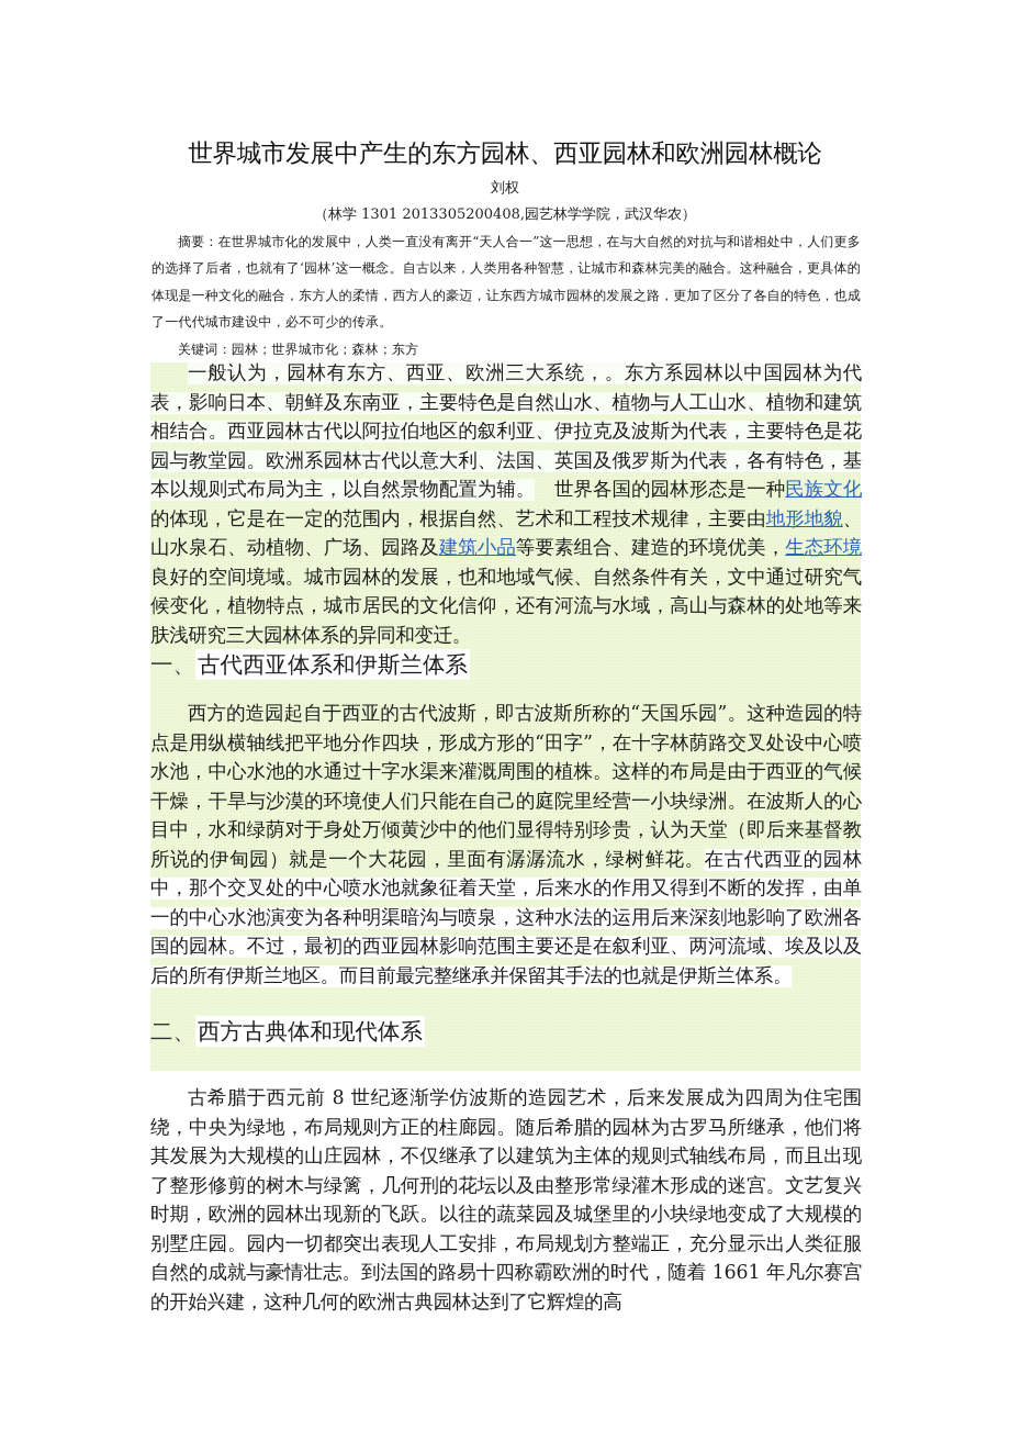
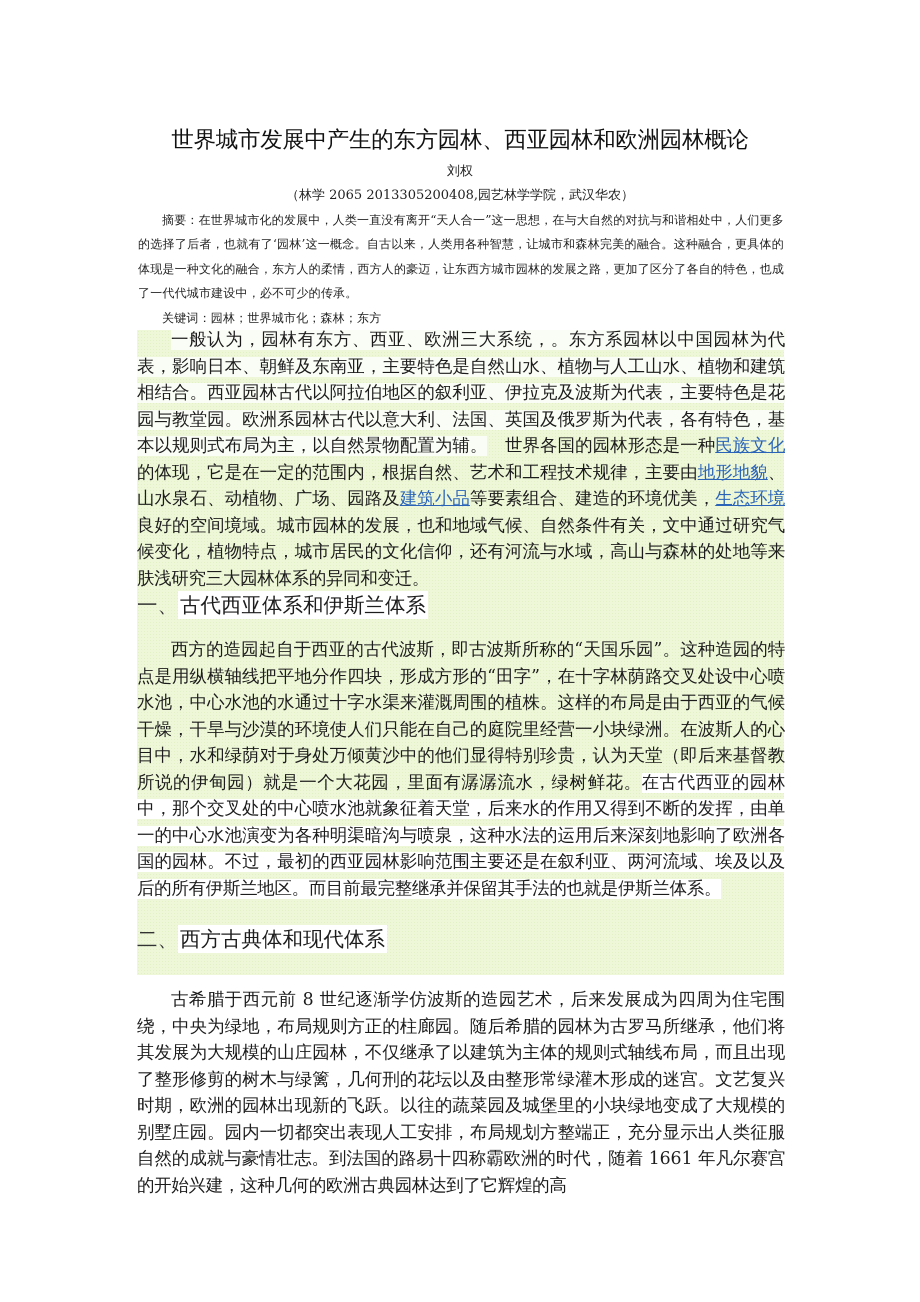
  世界城市发展中产生的东方园林、西亚园林和欧洲园林概论
  刘权
- （林学 1301 2013305200408,园艺林学学院，武汉华农）
+ （林学 2065 2013305200408,园艺林学学院，武汉华农）
  摘要：在世界城市化的发展中，人类一直没有离开“天人合一”这一思想，在与大自然的对抗与和谐相处中，人们更多的选择了后者，也就有了‘园林’这一概念。自古以来，人类用各种智慧，让城市和森林完美的融合。这种融合，更具体的体现是一种文化的融合，东方人的柔情，西方人的豪迈，让东西方城市园林的发展之路，更加了区分了各自的特色，也成了一代代城市建设中，必不可少的传承。
  关键词：园林；世界城市化；森林；东方
  一般认为，园林有东方、西亚、欧洲三大系统，。东方系园林以中国园林为代表，影响日本、朝鲜及东南亚，主要特色是自然山水、植物与人工山水、植物和建筑相结合。西亚园林古代以阿拉伯地区的叙利亚、伊拉克及波斯为代表，主要特色是花园与教堂园。欧洲系园林古代以意大利、法国、英国及俄罗斯为代表，各有特色，基本以规则式布局为主，以自然景物配置为辅。 世界各国的园林形态是一种民族文化的体现，它是在一定的范围内，根据自然、艺术和工程技术规律，主要由地形地貌、山水泉石、动植物、广场、园路及建筑小品等要素组合、建造的环境优美，生态环境良好的空间境域。城市园林的发展，也和地域气候、自然条件有关，文中通过研究气候变化，植物特点，城市居民的文化信仰，还有河流与水域，高山与森林的处地等来肤浅研究三大园林体系的异同和变迁。
  一、古代西亚体系和伊斯兰体系
  西方的造园起自于西亚的古代波斯，即古波斯所称的“天国乐园”。这种造园的特点是用纵横轴线把平地分作四块，形成方形的“田字”，在十字林荫路交叉处设中心喷水池，中心水池的水通过十字水渠来灌溉周围的植株。这样的布局是由于西亚的气候干燥，干旱与沙漠的环境使人们只能在自己的庭院里经营一小块绿洲。在波斯人的心目中，水和绿荫对于身处万倾黄沙中的他们显得特别珍贵，认为天堂（即后来基督教所说的伊甸园）就是一个大花园，里面有潺潺流水，绿树鲜花。在古代西亚的园林中，那个交叉处的中心喷水池就象征着天堂，后来水的作用又得到不断的发挥，由单一的中心水池演变为各种明渠暗沟与喷泉，这种水法的运用后来深刻地影响了欧洲各国的园林。不过，最初的西亚园林影响范围主要还是在叙利亚、两河流域、埃及以及后的所有伊斯兰地区。而目前最完整继承并保留其手法的也就是伊斯兰体系。
  二、西方古典体和现代体系
  古希腊于西元前 8 世纪逐渐学仿波斯的造园艺术，后来发展成为四周为住宅围绕，中央为绿地，布局规则方正的柱廊园。随后希腊的园林为古罗马所继承，他们将其发展为大规模的山庄园林，不仅继承了以建筑为主体的规则式轴线布局，而且出现了整形修剪的树木与绿篱，几何刑的花坛以及由整形常绿灌木形成的迷宫。文艺复兴时期，欧洲的园林出现新的飞跃。以往的蔬菜园及城堡里的小块绿地变成了大规模的别墅庄园。园内一切都突出表现人工安排，布局规划方整端正，充分显示出人类征服自然的成就与豪情壮志。到法国的路易十四称霸欧洲的时代，随着 1661 年凡尔赛宫的开始兴建，这种几何的欧洲古典园林达到了它辉煌的高
